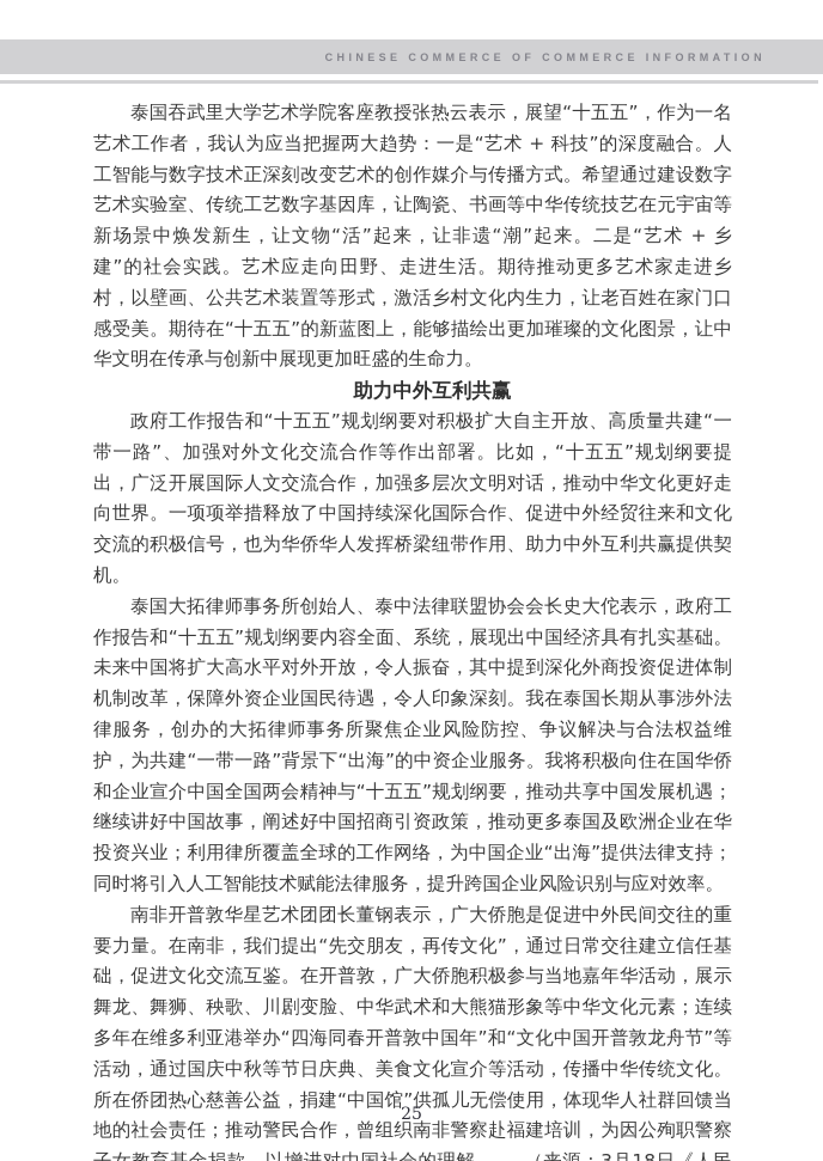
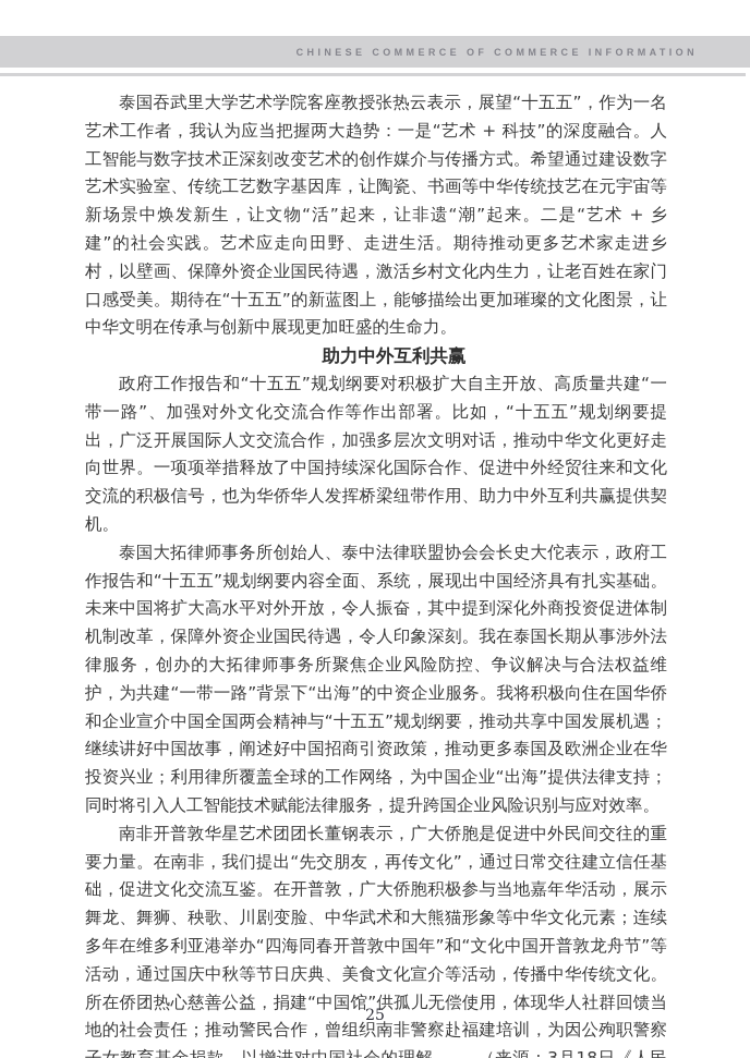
  CHINESE COMMERCE OF COMMERCE INFORMATION
- 泰国吞武里大学艺术学院客座教授张热云表示，展望“十五五”，作为一名艺术工作者，我认为应当把握两大趋势：一是“艺术 + 科技”的深度融合。人工智能与数字技术正深刻改变艺术的创作媒介与传播方式。希望通过建设数字艺术实验室、传统工艺数字基因库，让陶瓷、书画等中华传统技艺在元宇宙等新场景中焕发新生，让文物“活”起来，让非遗“潮”起来。二是“艺术 + 乡建”的社会实践。艺术应走向田野、走进生活。期待推动更多艺术家走进乡村，以壁画、公共艺术装置等形式，激活乡村文化内生力，让老百姓在家门口感受美。期待在“十五五”的新蓝图上，能够描绘出更加璀璨的文化图景，让中华文明在传承与创新中展现更加旺盛的生命力。
+ 泰国吞武里大学艺术学院客座教授张热云表示，展望“十五五”，作为一名艺术工作者，我认为应当把握两大趋势：一是“艺术 + 科技”的深度融合。人工智能与数字技术正深刻改变艺术的创作媒介与传播方式。希望通过建设数字艺术实验室、传统工艺数字基因库，让陶瓷、书画等中华传统技艺在元宇宙等新场景中焕发新生，让文物“活”起来，让非遗“潮”起来。二是“艺术 + 乡建”的社会实践。艺术应走向田野、走进生活。期待推动更多艺术家走进乡村，以壁画、保障外资企业国民待遇，激活乡村文化内生力，让老百姓在家门口感受美。期待在“十五五”的新蓝图上，能够描绘出更加璀璨的文化图景，让中华文明在传承与创新中展现更加旺盛的生命力。
  助力中外互利共赢
  政府工作报告和“十五五”规划纲要对积极扩大自主开放、高质量共建“一带一路”、加强对外文化交流合作等作出部署。比如，“十五五”规划纲要提出，广泛开展国际人文交流合作，加强多层次文明对话，推动中华文化更好走向世界。一项项举措释放了中国持续深化国际合作、促进中外经贸往来和文化交流的积极信号，也为华侨华人发挥桥梁纽带作用、助力中外互利共赢提供契机。
  泰国大拓律师事务所创始人、泰中法律联盟协会会长史大佗表示，政府工作报告和“十五五”规划纲要内容全面、系统，展现出中国经济具有扎实基础。未来中国将扩大高水平对外开放，令人振奋，其中提到深化外商投资促进体制机制改革，保障外资企业国民待遇，令人印象深刻。我在泰国长期从事涉外法律服务，创办的大拓律师事务所聚焦企业风险防控、争议解决与合法权益维护，为共建“一带一路”背景下“出海”的中资企业服务。我将积极向住在国华侨和企业宣介中国全国两会精神与“十五五”规划纲要，推动共享中国发展机遇；继续讲好中国故事，阐述好中国招商引资政策，推动更多泰国及欧洲企业在华投资兴业；利用律所覆盖全球的工作网络，为中国企业“出海”提供法律支持；同时将引入人工智能技术赋能法律服务，提升跨国企业风险识别与应对效率。
  南非开普敦华星艺术团团长董钢表示，广大侨胞是促进中外民间交往的重要力量。在南非，我们提出“先交朋友，再传文化”，通过日常交往建立信任基础，促进文化交流互鉴。在开普敦，广大侨胞积极参与当地嘉年华活动，展示舞龙、舞狮、秧歌、川剧变脸、中华武术和大熊猫形象等中华文化元素；连续多年在维多利亚港举办“四海同春开普敦中国年”和“文化中国开普敦龙舟节”等活动，通过国庆中秋等节日庆典、美食文化宣介等活动，传播中华传统文化。所在侨团热心慈善公益，捐建“中国馆”供孤儿无偿使用，体现华人社群回馈当地的社会责任；推动警民合作，曾组织南非警察赴福建培训，为因公殉职警察
  25
